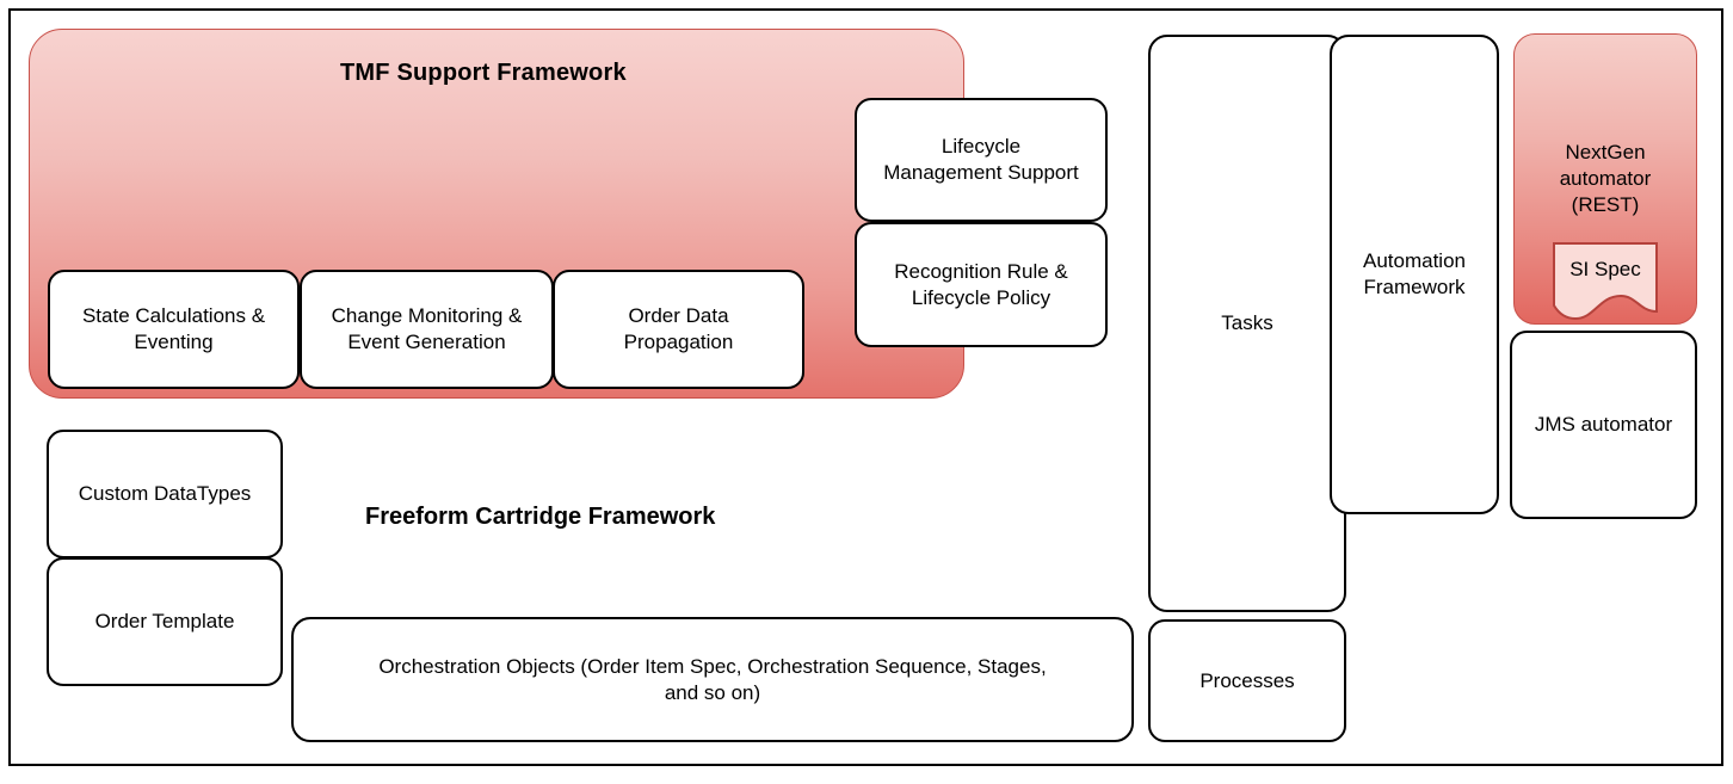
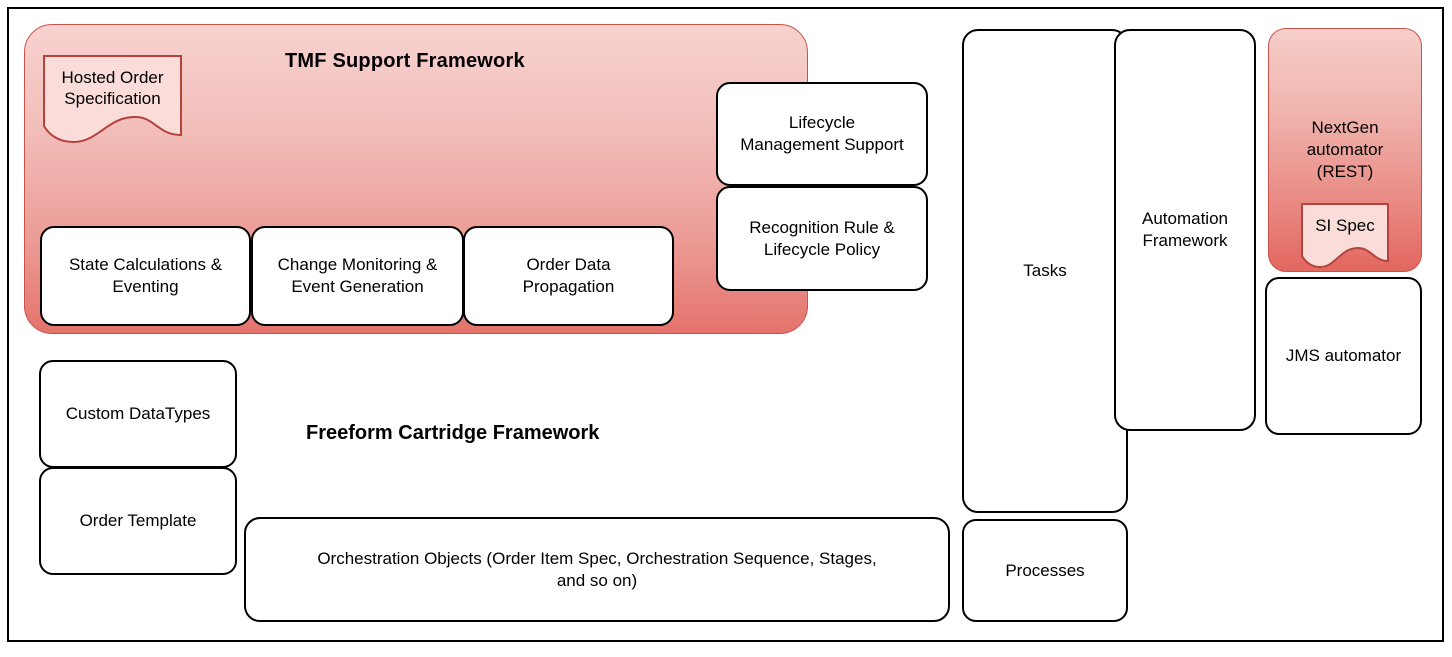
  TMF Support Framework
+ Hosted Order
+ Specification
  Order Data
  Propagation
  State Calculations &
  Eventing
  Change Monitoring &
  Event Generation
  Lifecycle
  Management Support
  Recognition Rule &
  Lifecycle Policy
  Tasks
  Processes
  Automation
  Framework
  NextGen
  automator
  (REST)
  SI Spec
  JMS automator
  Freeform Cartridge Framework
  Custom DataTypes
  Order Template
  Orchestration Objects (Order Item Spec, Orchestration Sequence, Stages,
  and so on)
